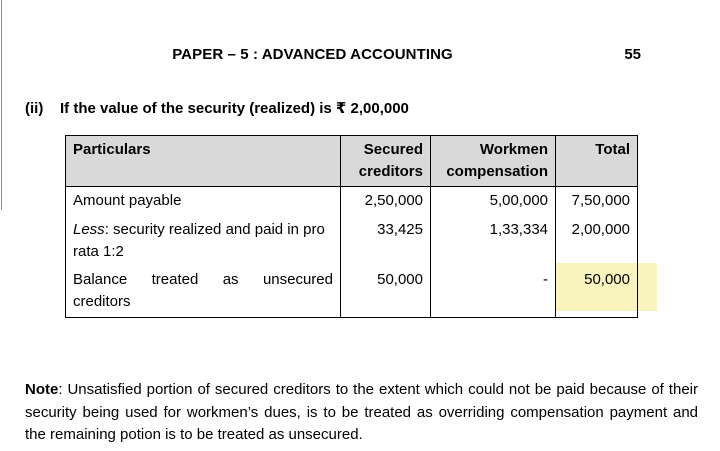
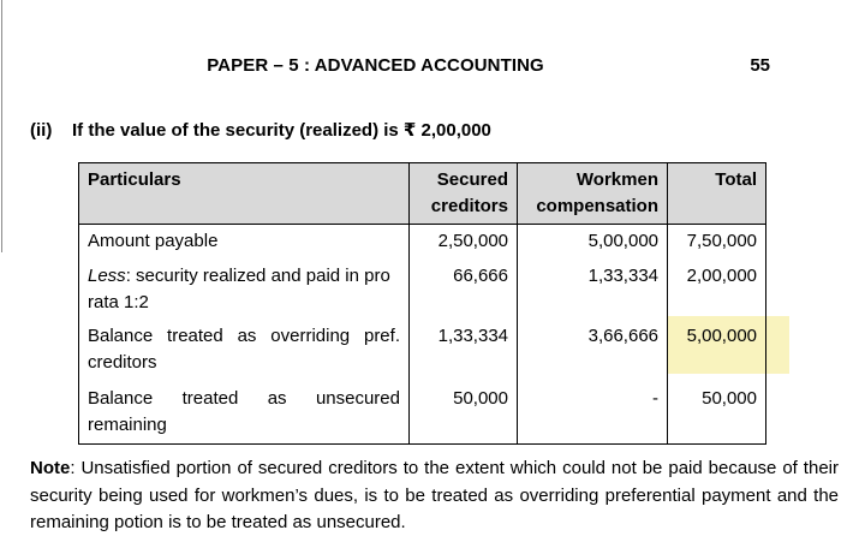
  PAPER – 5 : ADVANCED ACCOUNTING
  55
  (ii) If the value of the security (realized) is ₹ 2,00,000
  Particulars	Secured creditors	Workmen compensation	Total
  Amount payable	2,50,000	5,00,000	7,50,000
- Less: security realized and paid in pro rata 1:2	33,425	1,33,334	2,00,000
+ Less: security realized and paid in pro rata 1:2	66,666	1,33,334	2,00,000
+ Balance treated as overriding pref. creditors	1,33,334	3,66,666	5,00,000
- Balance treated as unsecured creditors	50,000	-	50,000
+ Balance treated as unsecured remaining	50,000	-	50,000
- Note: Unsatisfied portion of secured creditors to the extent which could not be paid because of their security being used for workmen’s dues, is to be treated as overriding compensation payment and the remaining potion is to be treated as unsecured.
+ Note: Unsatisfied portion of secured creditors to the extent which could not be paid because of their security being used for workmen’s dues, is to be treated as overriding preferential payment and the remaining potion is to be treated as unsecured.
